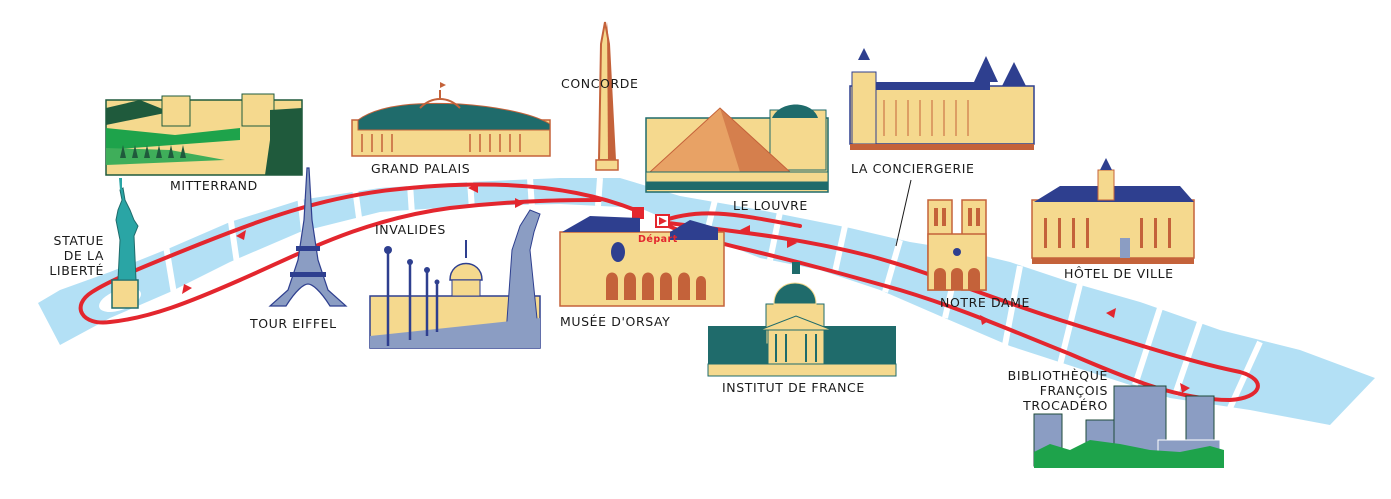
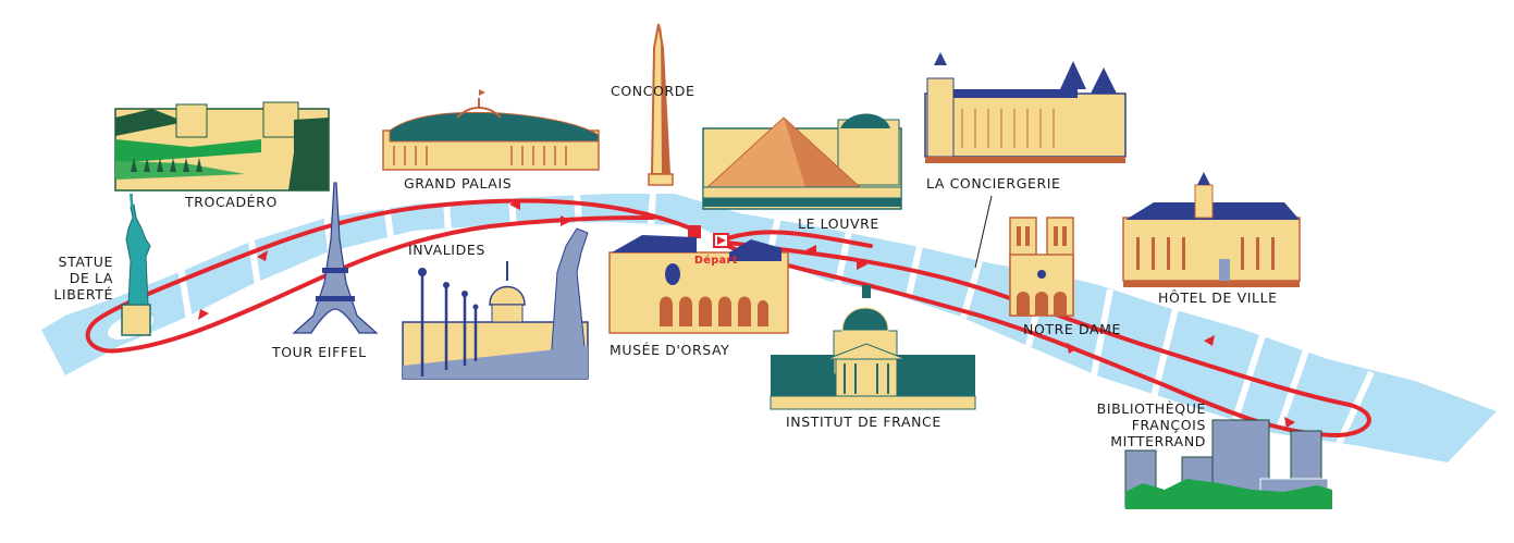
  STATUE
  DE LA
  LIBERTÉ
- MITTERRAND
+ TROCADÉRO
  TOUR EIFFEL
  GRAND PALAIS
  INVALIDES
  CONCORDE
  MUSÉE D'ORSAY
  LE LOUVRE
  INSTITUT DE FRANCE
  LA CONCIERGERIE
  NOTRE DAME
  HÔTEL DE VILLE
  BIBLIOTHÈQUE
  FRANÇOIS
- TROCADÉRO
+ MITTERRAND
  Départ
